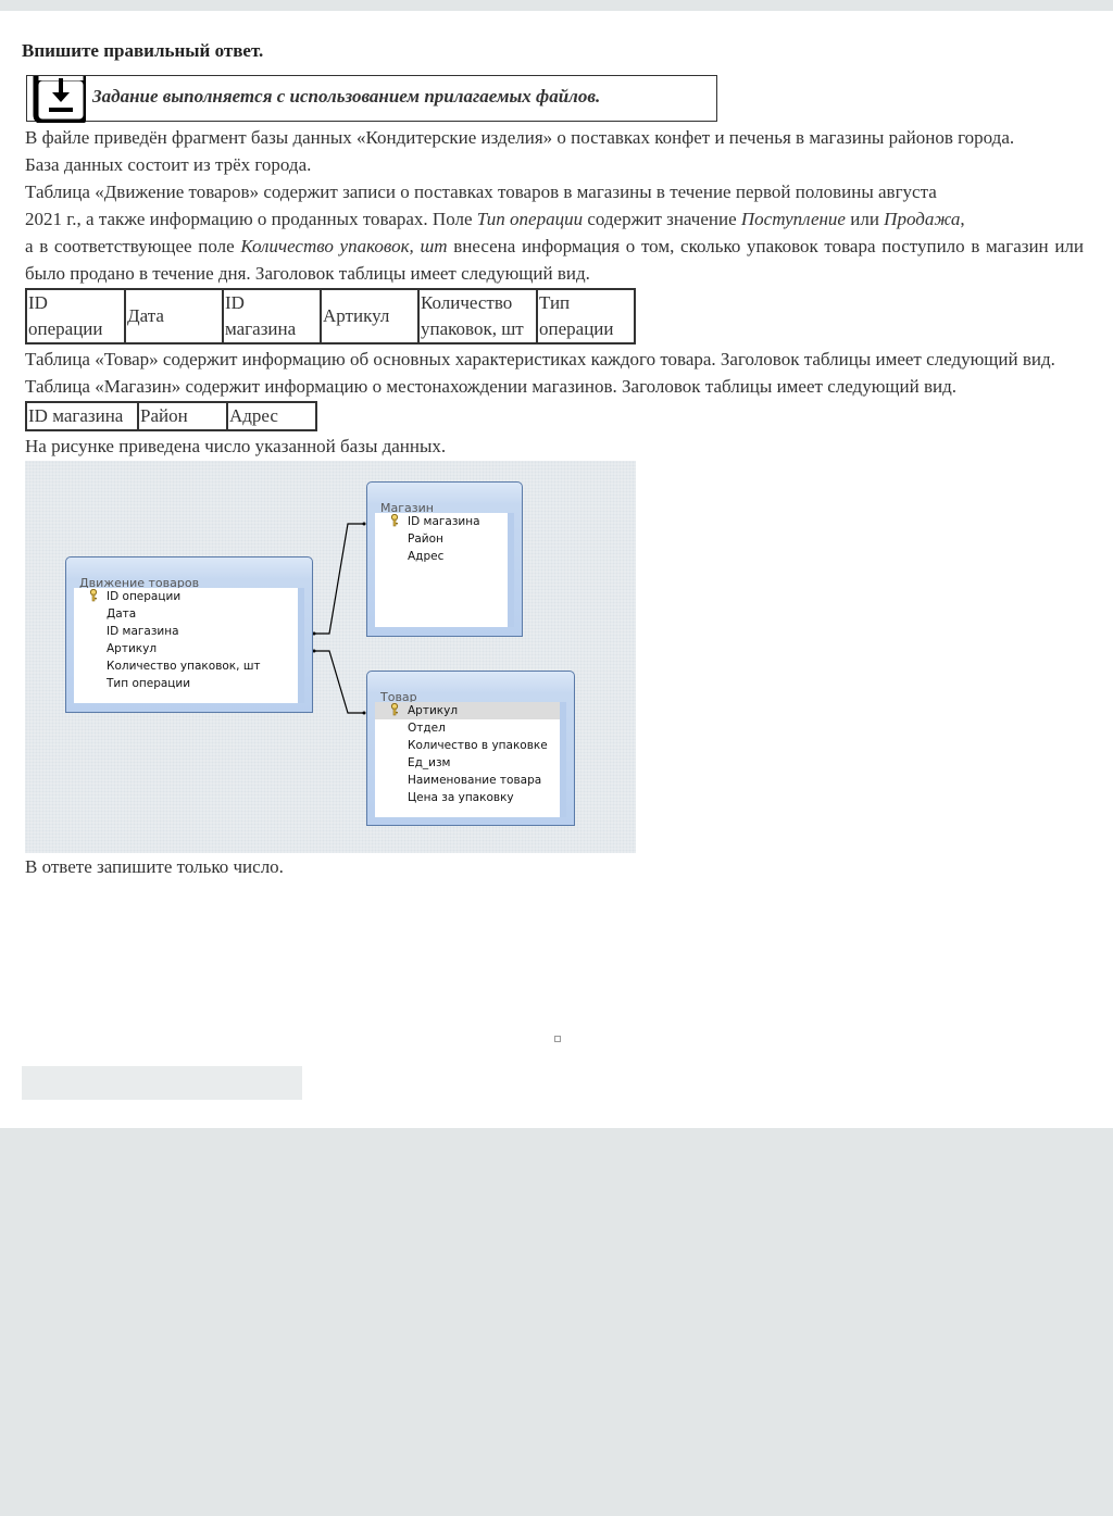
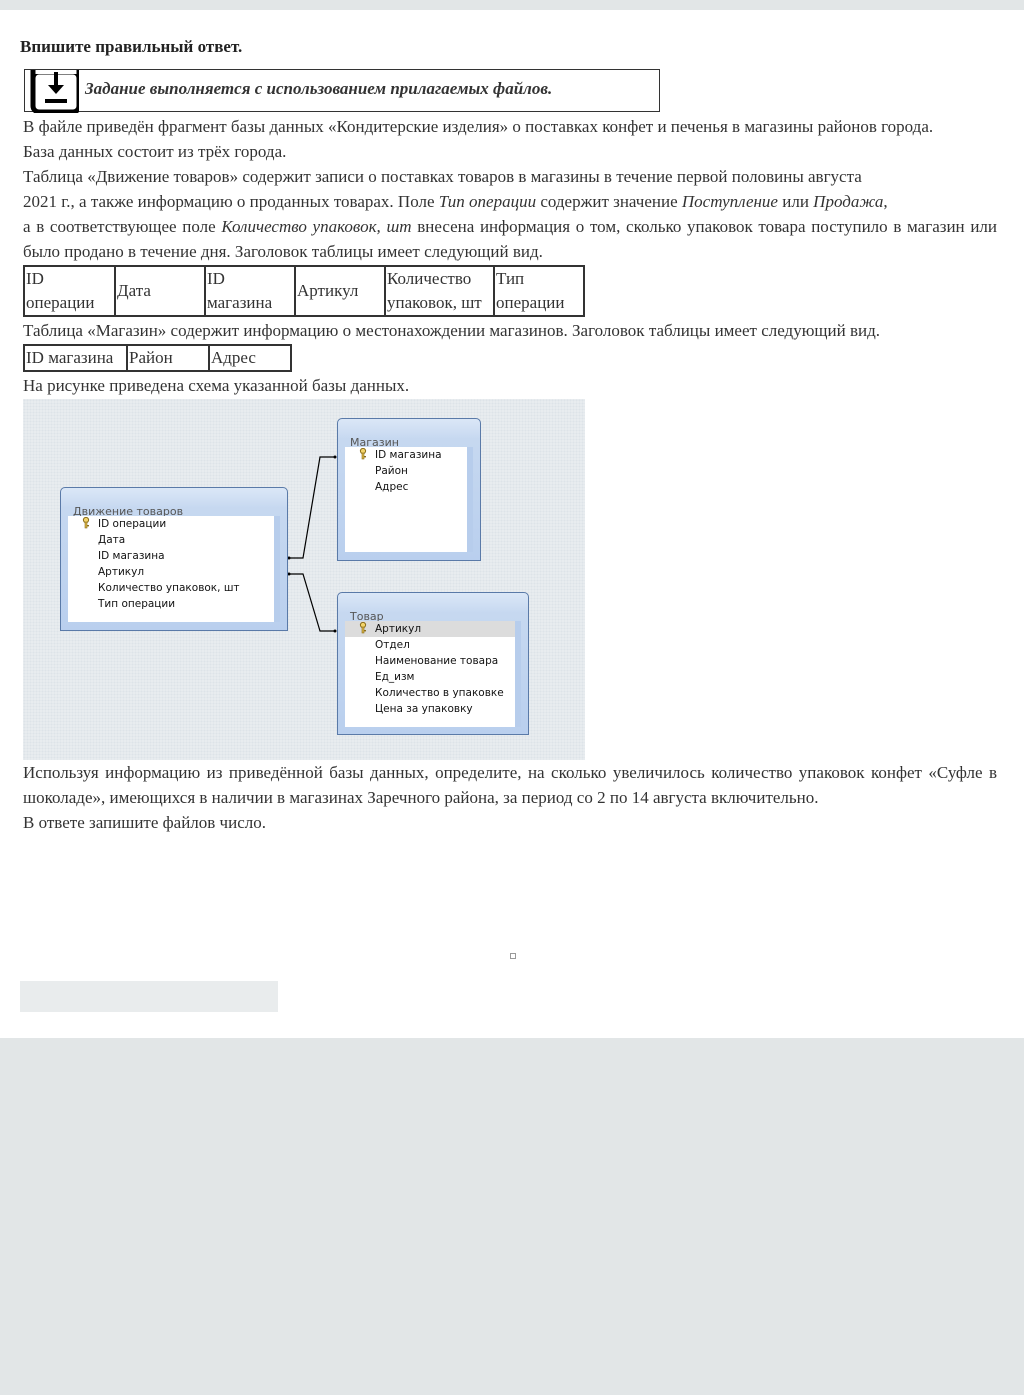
  Впишите правильный ответ.
  Задание выполняется с использованием прилагаемых файлов.
  В файле приведён фрагмент базы данных «Кондитерские изделия» о поставках конфет и печенья в магазины районов города.
  База данных состоит из трёх города.
  Таблица «Движение товаров» содержит записи о поставках товаров в магазины в течение первой половины августа
  2021 г., а также информацию о проданных товарах. Поле Тип операции содержит значение Поступление или Продажа,
  а в соответствующее поле Количество упаковок, шт внесена информация о том, сколько упаковок товара поступило в магазин или было продано в течение дня. Заголовок таблицы имеет следующий вид.
  IDоперации	Дата	IDмагазина	Артикул	Количествоупаковок, шт	Типоперации
- Таблица «Товар» содержит информацию об основных характеристиках каждого товара. Заголовок таблицы имеет следующий вид.
  Таблица «Магазин» содержит информацию о местонахождении магазинов. Заголовок таблицы имеет следующий вид.
  ID магазина	Район	Адрес
- На рисунке приведена число указанной базы данных.
+ На рисунке приведена схема указанной базы данных.
  Движение товаров
  ID операции
  Дата
  ID магазина
  Артикул
  Количество упаковок, шт
  Тип операции
  Магазин
  ID магазина
  Район
  Адрес
  Товар
  Артикул
  Отдел
- Количество в упаковке
+ Наименование товара
  Ед_изм
- Наименование товара
+ Количество в упаковке
  Цена за упаковку
+ Используя информацию из приведённой базы данных, определите, на сколько увеличилось количество упаковок конфет «Суфле в шоколаде», имеющихся в наличии в магазинах Заречного района, за период со 2 по 14 августа включительно.
- В ответе запишите только число.
+ В ответе запишите файлов число.
